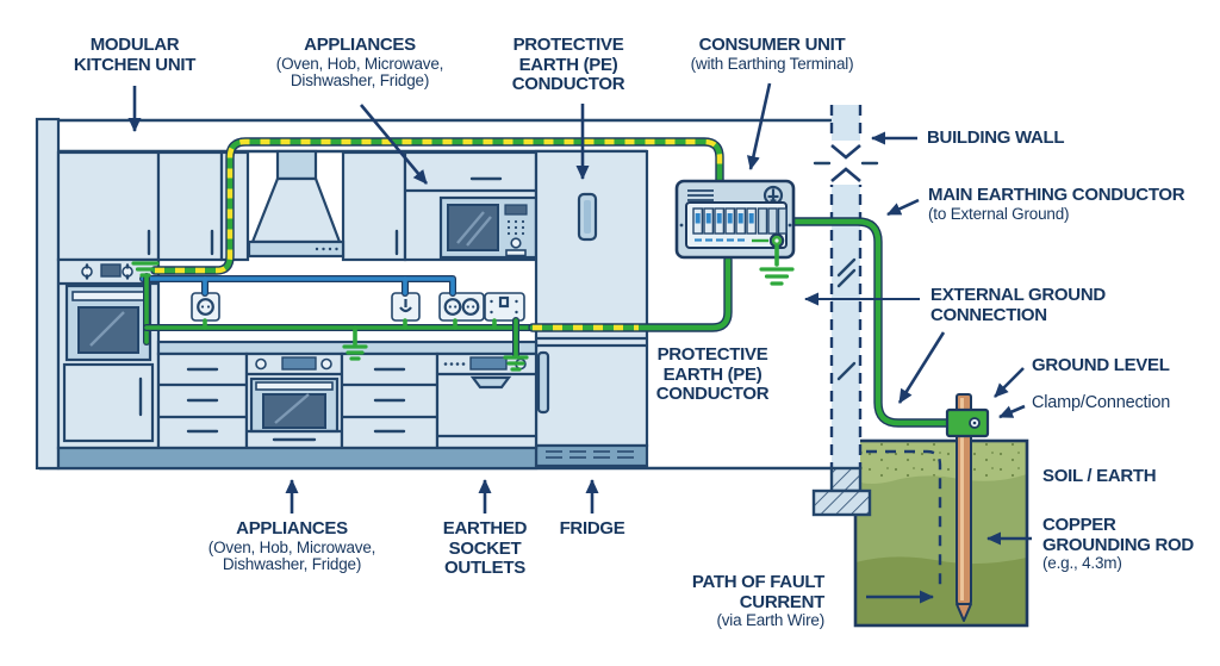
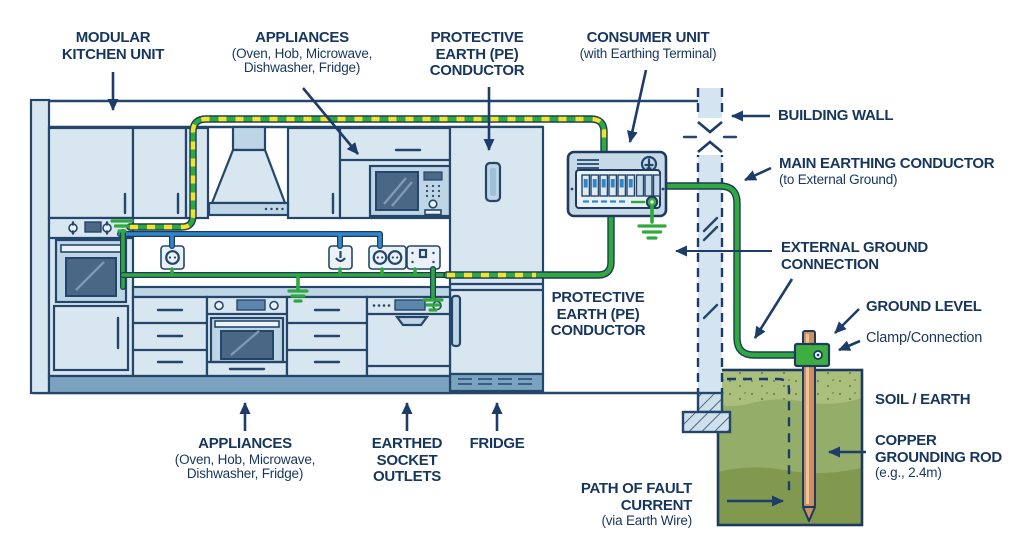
  MODULAR
  KITCHEN UNIT
  APPLIANCES
  (Oven, Hob, Microwave,
  Dishwasher, Fridge)
  PROTECTIVE
  EARTH (PE)
  CONDUCTOR
  CONSUMER UNIT
  (with Earthing Terminal)
  BUILDING WALL
  MAIN EARTHING CONDUCTOR
  (to External Ground)
  EXTERNAL GROUND
  CONNECTION
  GROUND LEVEL
  Clamp/Connection
  SOIL / EARTH
  COPPER
  GROUNDING ROD
- (e.g., 4.3m)
+ (e.g., 2.4m)
  PATH OF FAULT
  CURRENT
  (via Earth Wire)
  PROTECTIVE
  EARTH (PE)
  CONDUCTOR
  APPLIANCES
  (Oven, Hob, Microwave,
  Dishwasher, Fridge)
  EARTHED
  SOCKET
  OUTLETS
  FRIDGE
